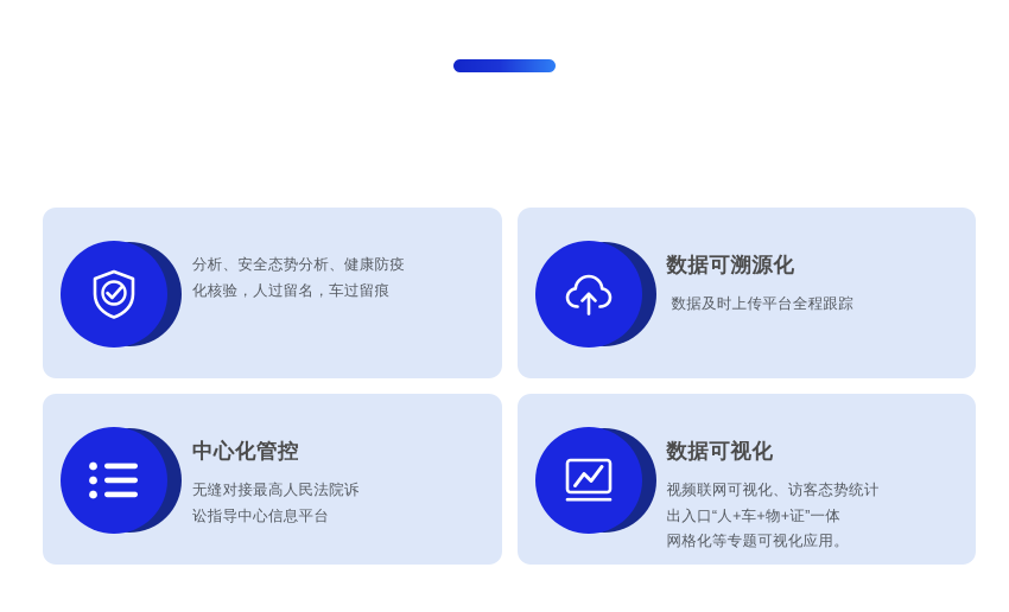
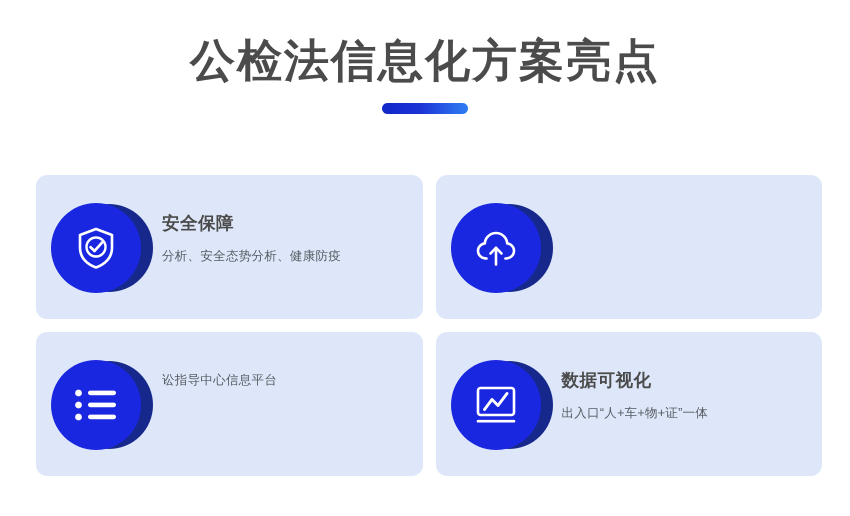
+ 公检法信息化方案亮点
+ 安全保障
  分析、安全态势分析、健康防疫
- 化核验，人过留名，车过留痕
- 数据可溯源化
- 数据及时上传平台全程跟踪
- 中心化管控
- 无缝对接最高人民法院诉
  讼指导中心信息平台
  数据可视化
- 视频联网可视化、访客态势统计
  出入口“人+车+物+证”一体
- 网格化等专题可视化应用。
